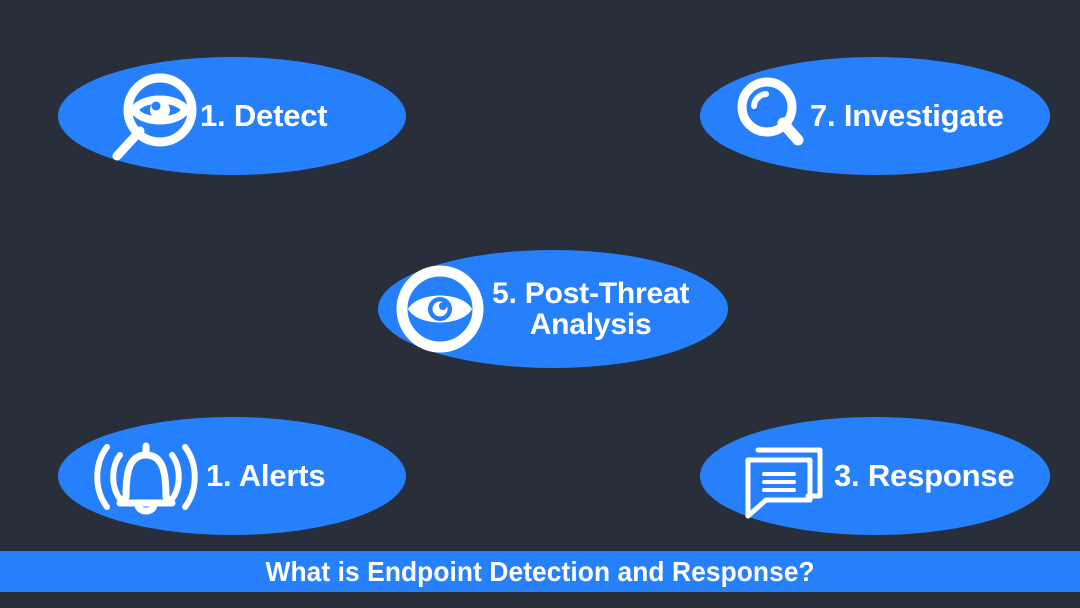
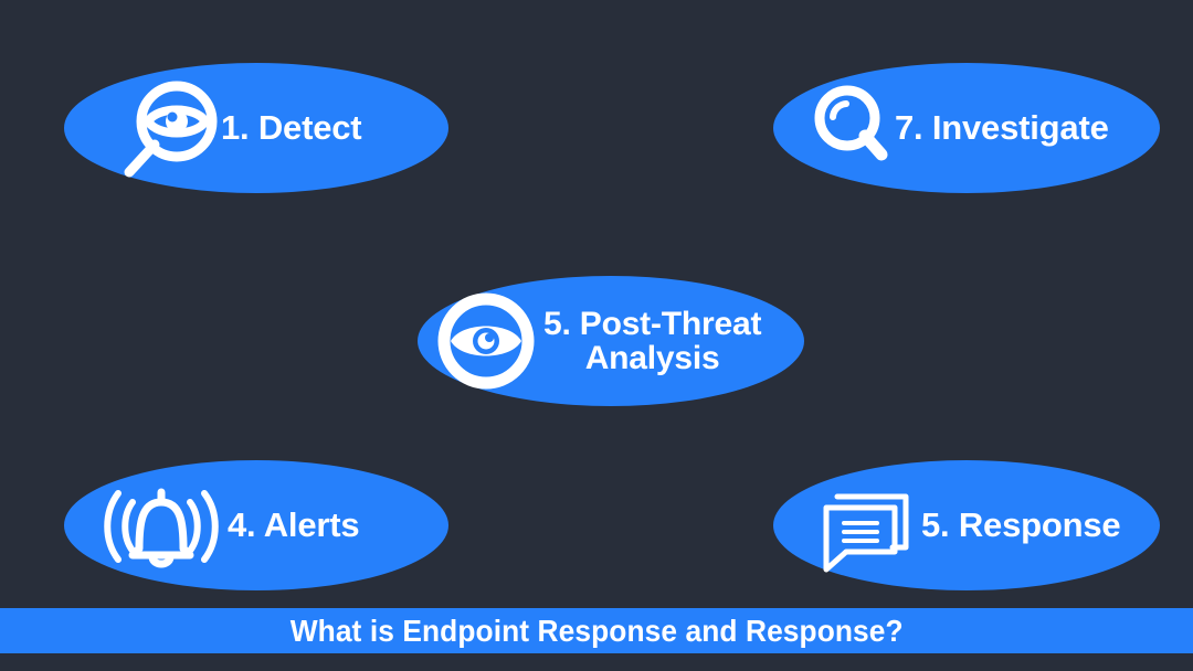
  1. Detect
  7. Investigate
  5. Post-Threat
  Analysis
- 1. Alerts
+ 4. Alerts
- 3. Response
+ 5. Response
- What is Endpoint Detection and Response?
+ What is Endpoint Response and Response?
